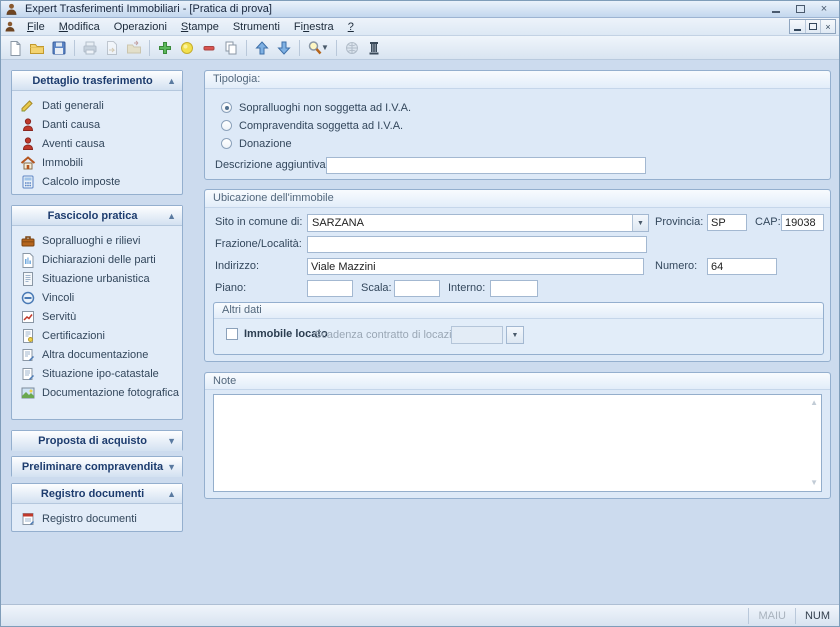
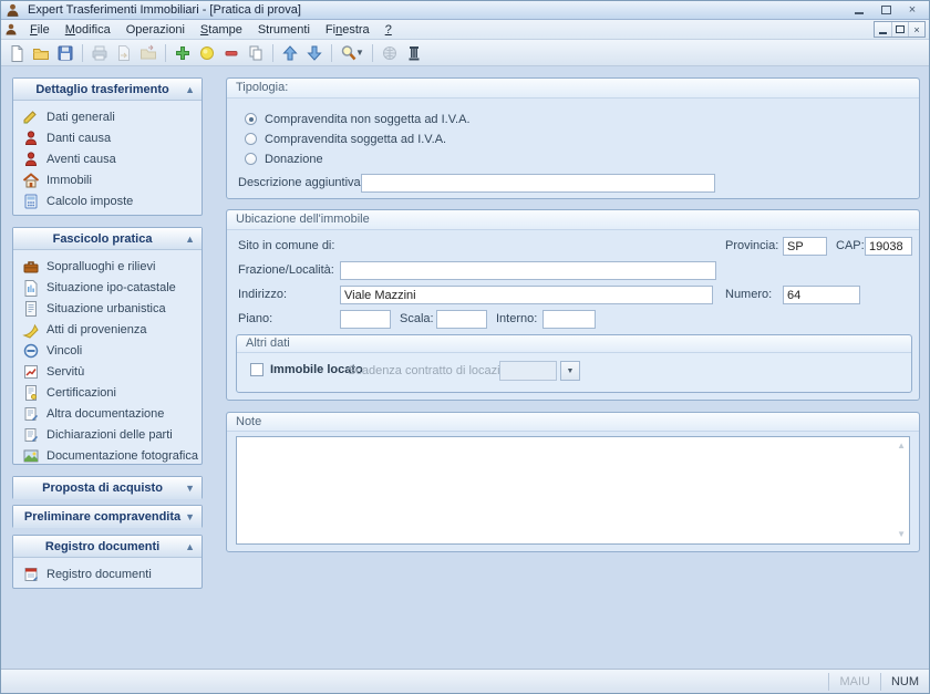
  Expert Trasferimenti Immobiliari - [Pratica di prova]
  ×
  File
  Modifica
  Operazioni
  Stampe
  Strumenti
  Finestra
  ?
  ×
  ▼
  Dettaglio trasferimento
  ▲
  Dati generali
  Danti causa
  Aventi causa
  Immobili
  Calcolo imposte
  Fascicolo pratica
  ▲
  Sopralluoghi e rilievi
- Dichiarazioni delle parti
+ Situazione ipo-catastale
  Situazione urbanistica
+ Atti di provenienza
  Vincoli
  Servitù
  Certificazioni
  Altra documentazione
- Situazione ipo-catastale
+ Dichiarazioni delle parti
  Documentazione fotografica
  Proposta di acquisto
  ▼
  Preliminare compravendita
  ▼
  Registro documenti
  ▲
  Registro documenti
  Tipologia:
- Sopralluoghi non soggetta ad I.V.A.
+ Compravendita non soggetta ad I.V.A.
  Compravendita soggetta ad I.V.A.
  Donazione
  Descrizione aggiuntiva
  Ubicazione dell'immobile
  Sito in comune di:
- SARZANA
  Provincia:
  SP
  CAP:
  19038
  Frazione/Località:
  Indirizzo:
  Viale Mazzini
  Numero:
  64
  Piano:
  Scala:
  Interno:
  Altri dati
  Immobile locato
  Scadenza contratto di locaz
  Note
  ▲
  ▼
  MAIU
  NUM
